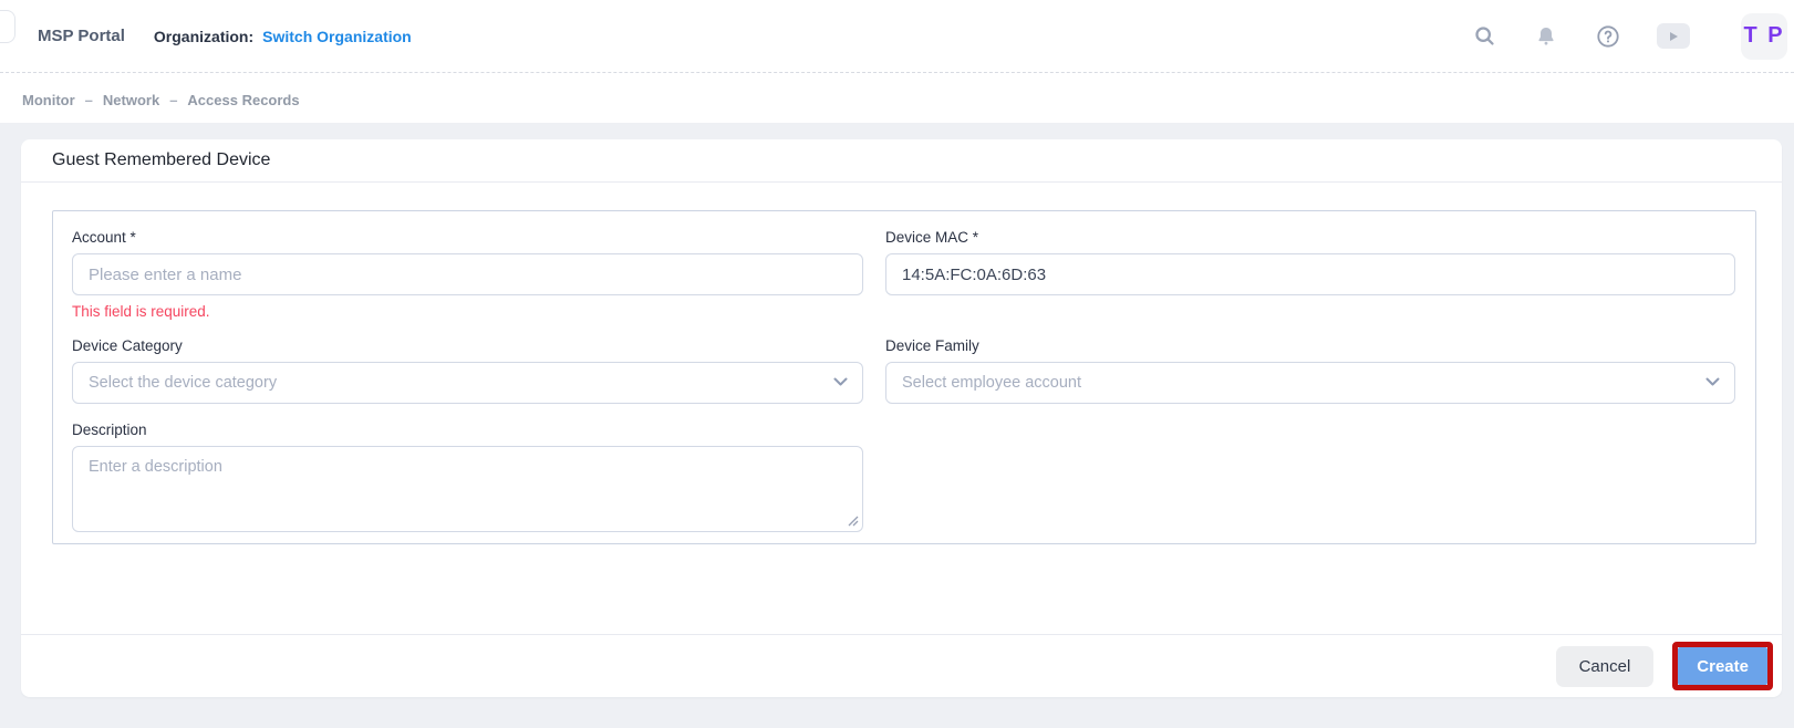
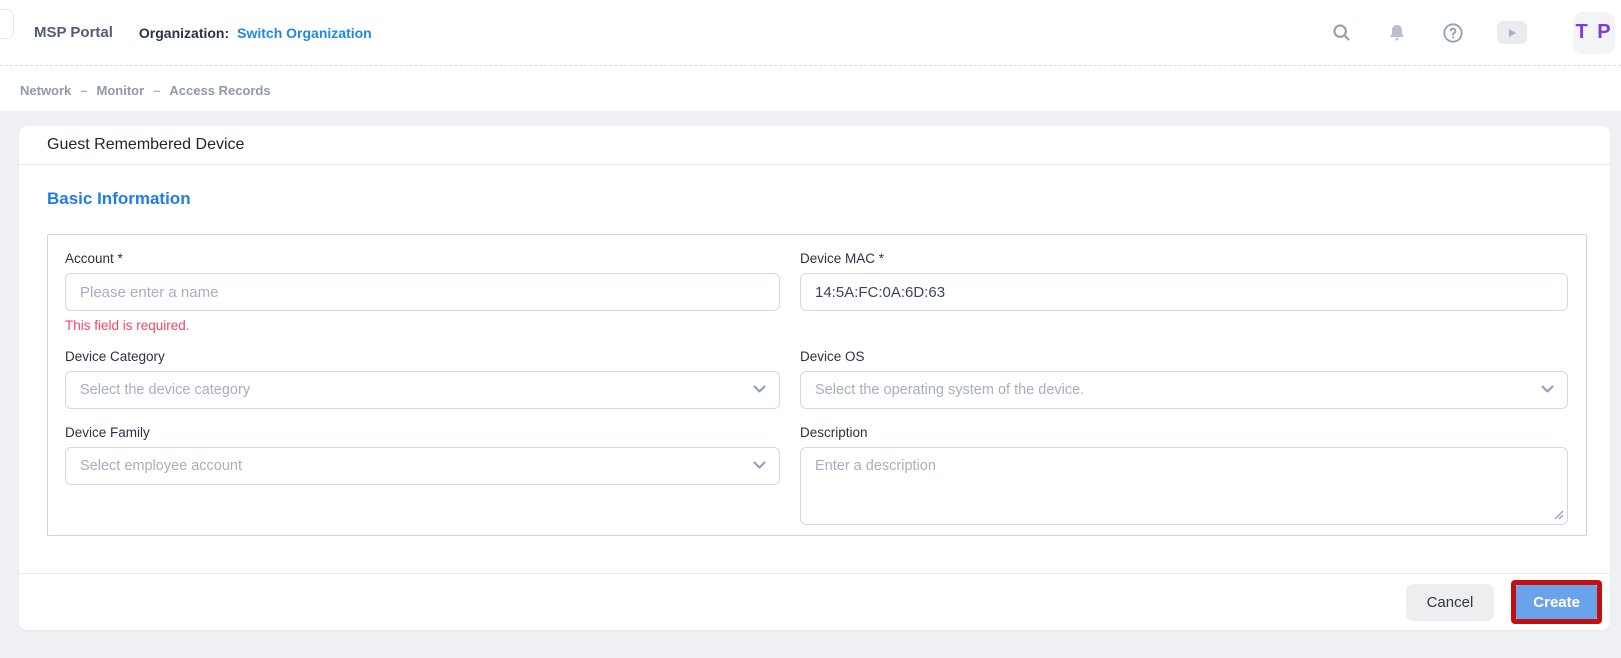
  MSP Portal
  Organization:
  Switch Organization
  T P
- Monitor
+ Network
  –
- Network
+ Monitor
  –
  Access Records
  Guest Remembered Device
+ Basic Information
  Account *
  Please enter a name
  This field is required.
  Device MAC *
  14:5A:FC:0A:6D:63
  Device Category
  Select the device category
+ Device OS
+ Select the operating system of the device.
  Device Family
  Select employee account
  Description
  Enter a description
  Cancel
  Create
